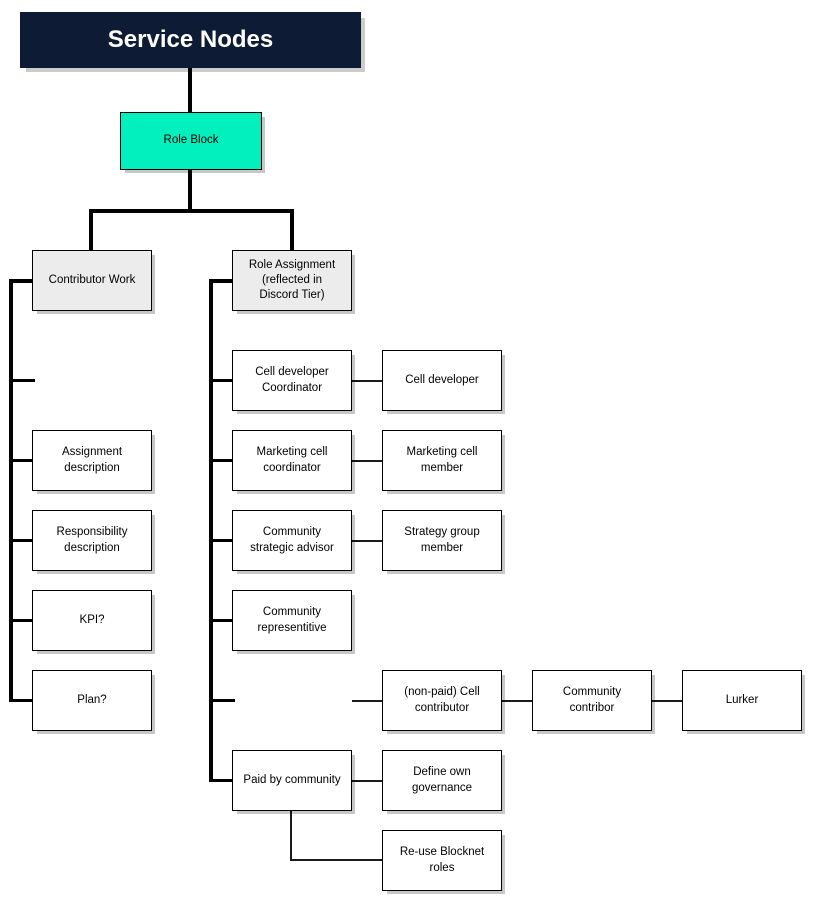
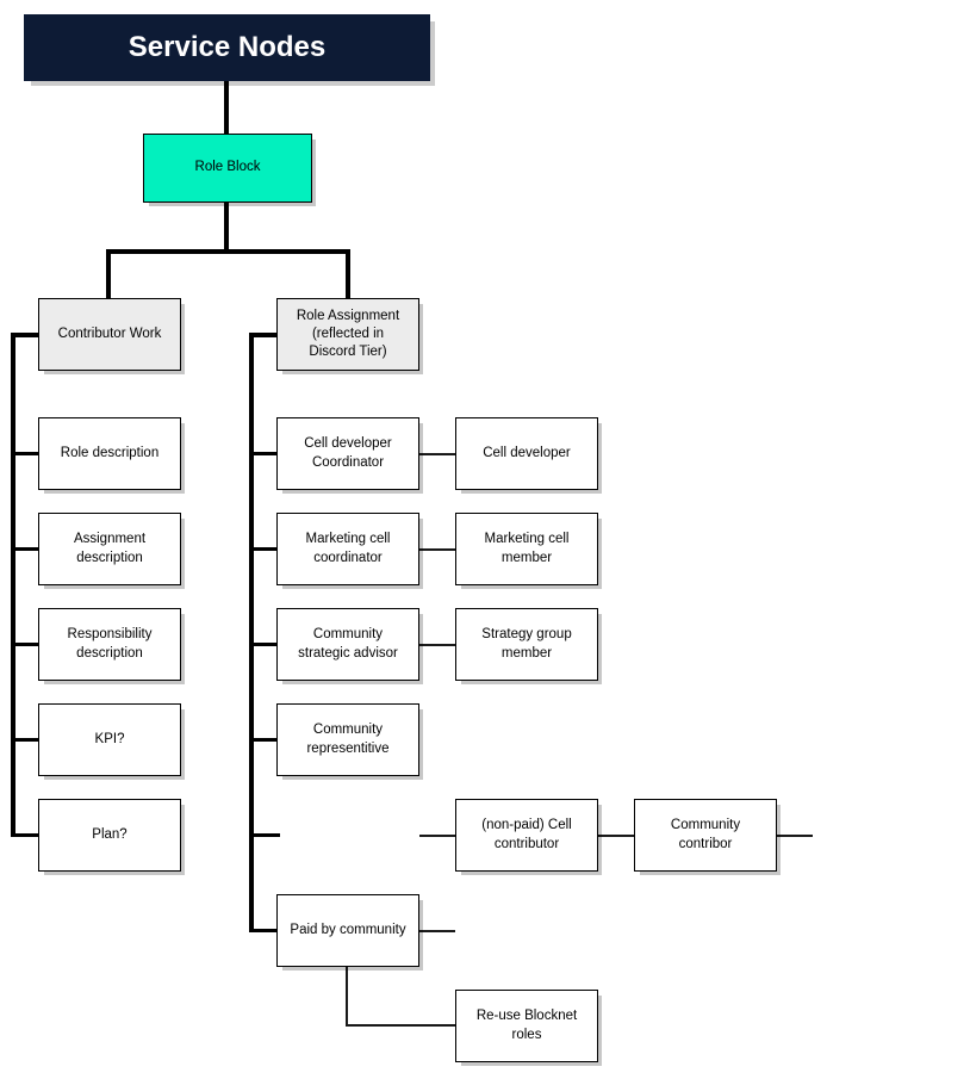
  Service Nodes
  Role Block
  Contributor Work
  Role Assignment
  (reflected in
  Discord Tier)
+ Role description
  Assignment
  description
  Responsibility
  description
  KPI?
  Plan?
  Cell developer
  Coordinator
  Marketing cell
  coordinator
  Community
  strategic advisor
  Community
  representitive
  Paid by community
  Cell developer
  Marketing cell
  member
  Strategy group
  member
  (non-paid) Cell
  contributor
- Define own
- governance
  Re-use Blocknet
  roles
  Community
  contribor
- Lurker
